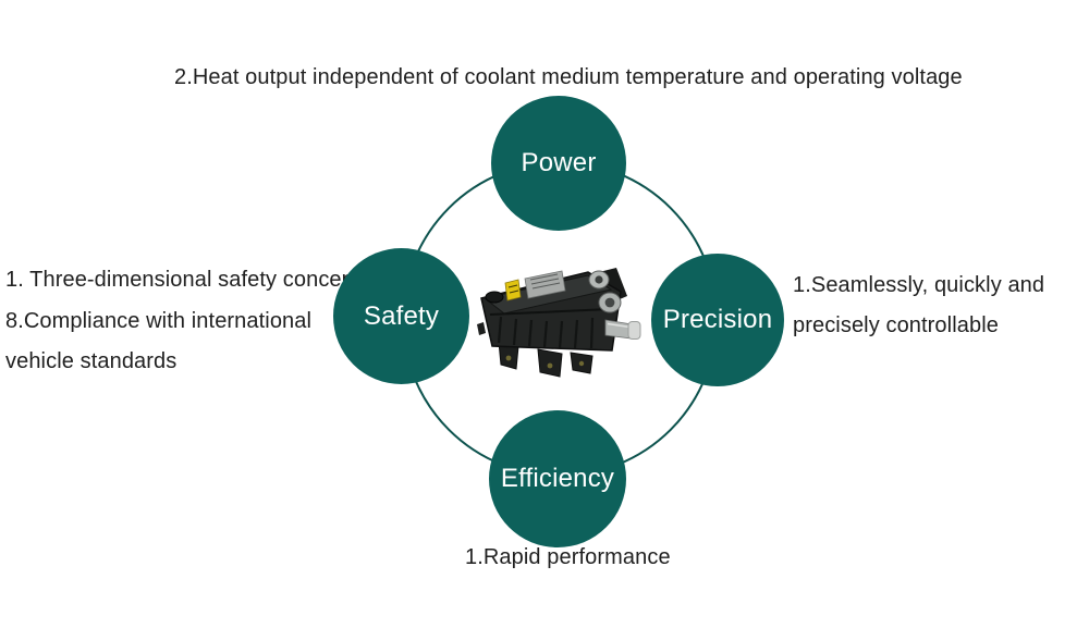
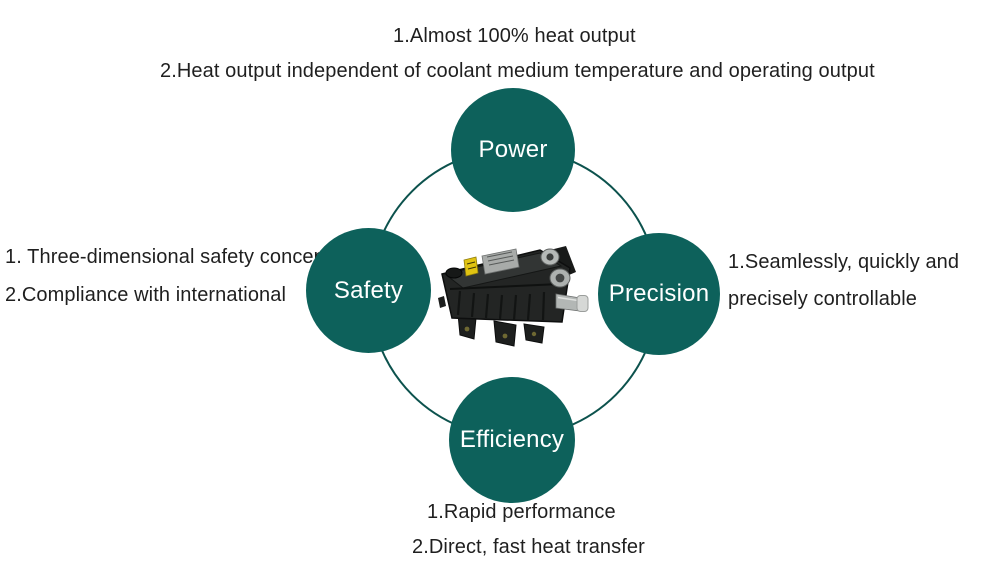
+ 1.Almost 100% heat output
- 2.Heat output independent of coolant medium temperature and operating voltage
+ 2.Heat output independent of coolant medium temperature and operating output
  1. Three-dimensional safety conce
- 8.Compliance with international
+ 2.Compliance with international
- vehicle standards
  1.Seamlessly, quickly and
  precisely controllable
  1.Rapid performance
+ 2.Direct, fast heat transfer
  Power
  Safety
  Precision
  Efficiency
